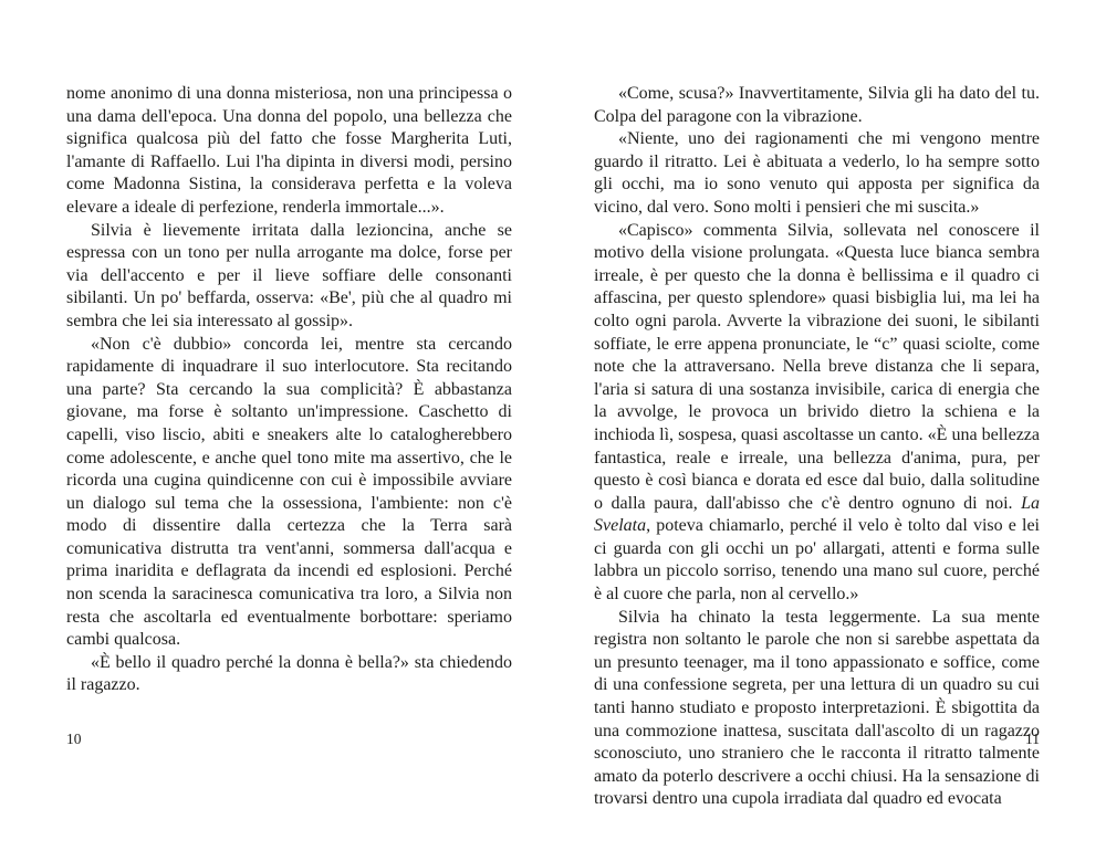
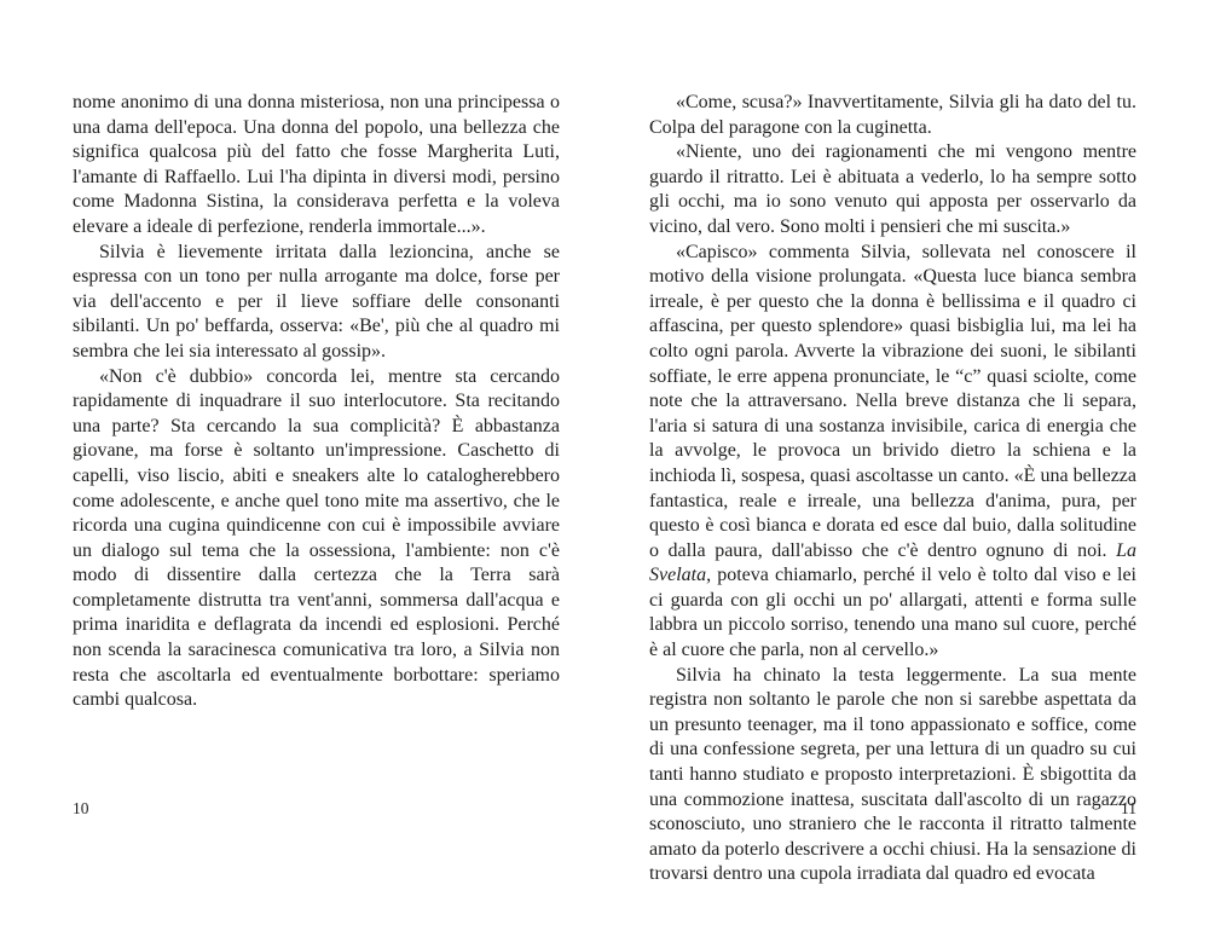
  nome anonimo di una donna misteriosa, non una principessa o una dama dell'epoca. Una donna del popolo, una bellezza che significa qualcosa più del fatto che fosse Margherita Luti, l'amante di Raffaello. Lui l'ha dipinta in diversi modi, persino come Madonna Sistina, la considerava perfetta e la voleva elevare a ideale di perfezione, renderla immortale...».
  Silvia è lievemente irritata dalla lezioncina, anche se espressa con un tono per nulla arrogante ma dolce, forse per via dell'accento e per il lieve soffiare delle consonanti sibilanti. Un po' beffarda, osserva: «Be', più che al quadro mi sembra che lei sia interessato al gossip».
- «Non c'è dubbio» concorda lei, mentre sta cercando rapidamente di inquadrare il suo interlocutore. Sta recitando una parte? Sta cercando la sua complicità? È abbastanza giovane, ma forse è soltanto un'impressione. Caschetto di capelli, viso liscio, abiti e sneakers alte lo catalogherebbero come adolescente, e anche quel tono mite ma assertivo, che le ricorda una cugina quindicenne con cui è impossibile avviare un dialogo sul tema che la ossessiona, l'ambiente: non c'è modo di dissentire dalla certezza che la Terra sarà comunicativa distrutta tra vent'anni, sommersa dall'acqua e prima inaridita e deflagrata da incendi ed esplosioni. Perché non scenda la saracinesca comunicativa tra loro, a Silvia non resta che ascoltarla ed eventualmente borbottare: speriamo cambi qualcosa.
+ «Non c'è dubbio» concorda lei, mentre sta cercando rapidamente di inquadrare il suo interlocutore. Sta recitando una parte? Sta cercando la sua complicità? È abbastanza giovane, ma forse è soltanto un'impressione. Caschetto di capelli, viso liscio, abiti e sneakers alte lo catalogherebbero come adolescente, e anche quel tono mite ma assertivo, che le ricorda una cugina quindicenne con cui è impossibile avviare un dialogo sul tema che la ossessiona, l'ambiente: non c'è modo di dissentire dalla certezza che la Terra sarà completamente distrutta tra vent'anni, sommersa dall'acqua e prima inaridita e deflagrata da incendi ed esplosioni. Perché non scenda la saracinesca comunicativa tra loro, a Silvia non resta che ascoltarla ed eventualmente borbottare: speriamo cambi qualcosa.
- «È bello il quadro perché la donna è bella?» sta chiedendo il ragazzo.
  10
- «Come, scusa?» Inavvertitamente, Silvia gli ha dato del tu. Colpa del paragone con la vibrazione.
+ «Come, scusa?» Inavvertitamente, Silvia gli ha dato del tu. Colpa del paragone con la cuginetta.
- «Niente, uno dei ragionamenti che mi vengono mentre guardo il ritratto. Lei è abituata a vederlo, lo ha sempre sotto gli occhi, ma io sono venuto qui apposta per significa da vicino, dal vero. Sono molti i pensieri che mi suscita.»
+ «Niente, uno dei ragionamenti che mi vengono mentre guardo il ritratto. Lei è abituata a vederlo, lo ha sempre sotto gli occhi, ma io sono venuto qui apposta per osservarlo da vicino, dal vero. Sono molti i pensieri che mi suscita.»
  «Capisco» commenta Silvia, sollevata nel conoscere il motivo della visione prolungata. «Questa luce bianca sembra irreale, è per questo che la donna è bellissima e il quadro ci affascina, per questo splendore» quasi bisbiglia lui, ma lei ha colto ogni parola. Avverte la vibrazione dei suoni, le sibilanti soffiate, le erre appena pronunciate, le “c” quasi sciolte, come note che la attraversano. Nella breve distanza che li separa, l'aria si satura di una sostanza invisibile, carica di energia che la avvolge, le provoca un brivido dietro la schiena e la inchioda lì, sospesa, quasi ascoltasse un canto. «È una bellezza fantastica, reale e irreale, una bellezza d'anima, pura, per questo è così bianca e dorata ed esce dal buio, dalla solitudine o dalla paura, dall'abisso che c'è dentro ognuno di noi. La Svelata, poteva chiamarlo, perché il velo è tolto dal viso e lei ci guarda con gli occhi un po' allargati, attenti e forma sulle labbra un piccolo sorriso, tenendo una mano sul cuore, perché è al cuore che parla, non al cervello.»
  Silvia ha chinato la testa leggermente. La sua mente registra non soltanto le parole che non si sarebbe aspettata da un presunto teenager, ma il tono appassionato e soffice, come di una confessione segreta, per una lettura di un quadro su cui tanti hanno studiato e proposto interpretazioni. È sbigottita da una commozione inattesa, suscitata dall'ascolto di un ragazzo sconosciuto, uno straniero che le racconta il ritratto talmente amato da poterlo descrivere a occhi chiusi. Ha la sensazione di trovarsi dentro una cupola irradiata dal quadro ed evocata
  11
